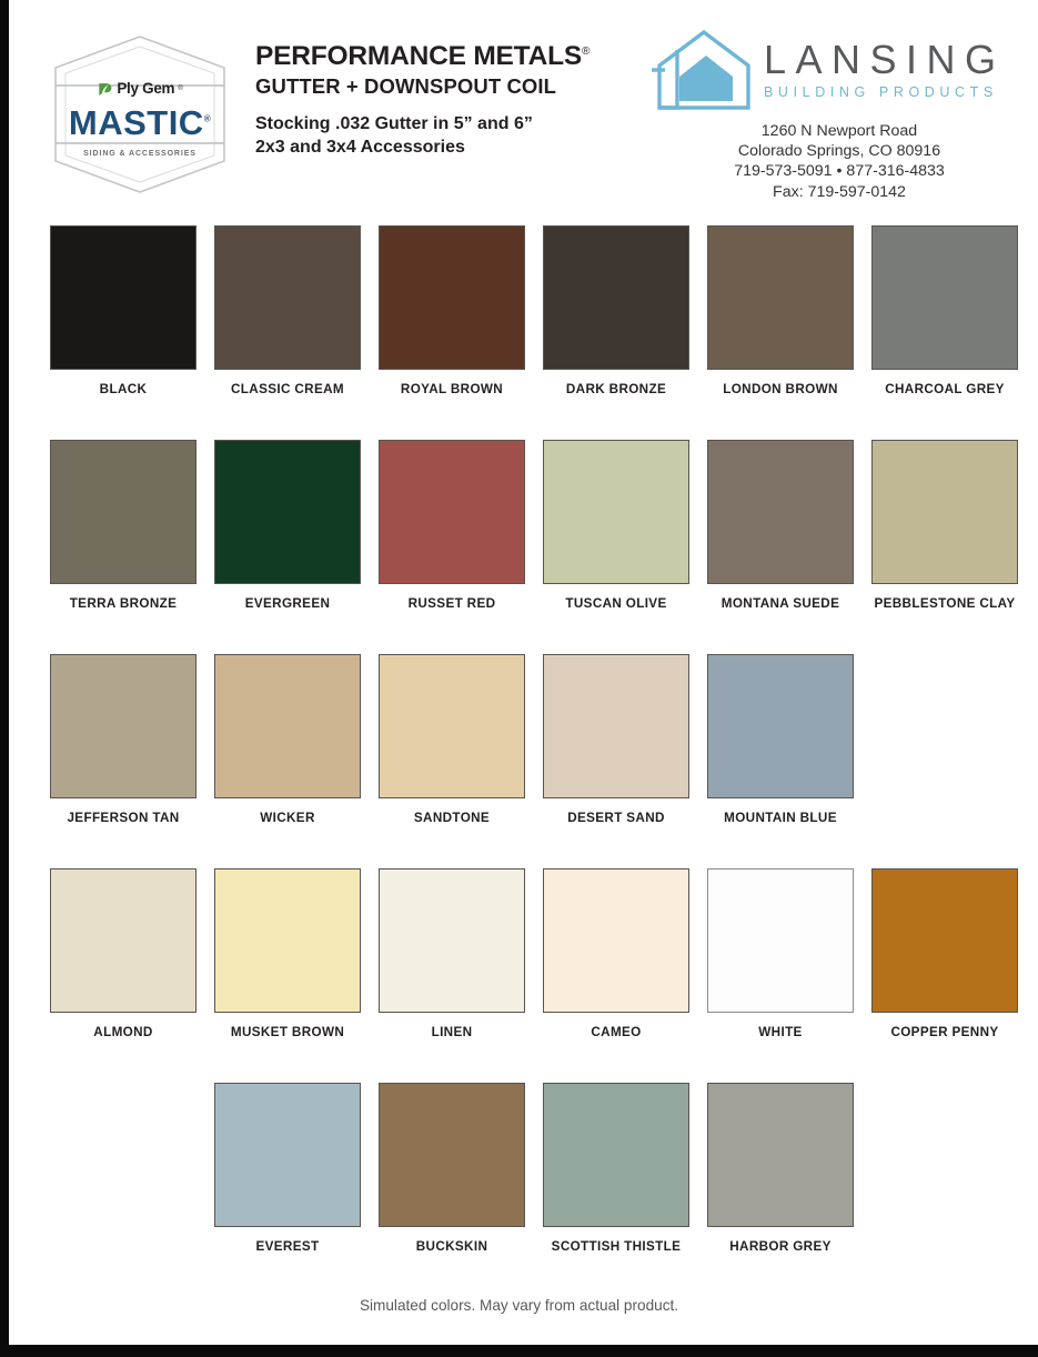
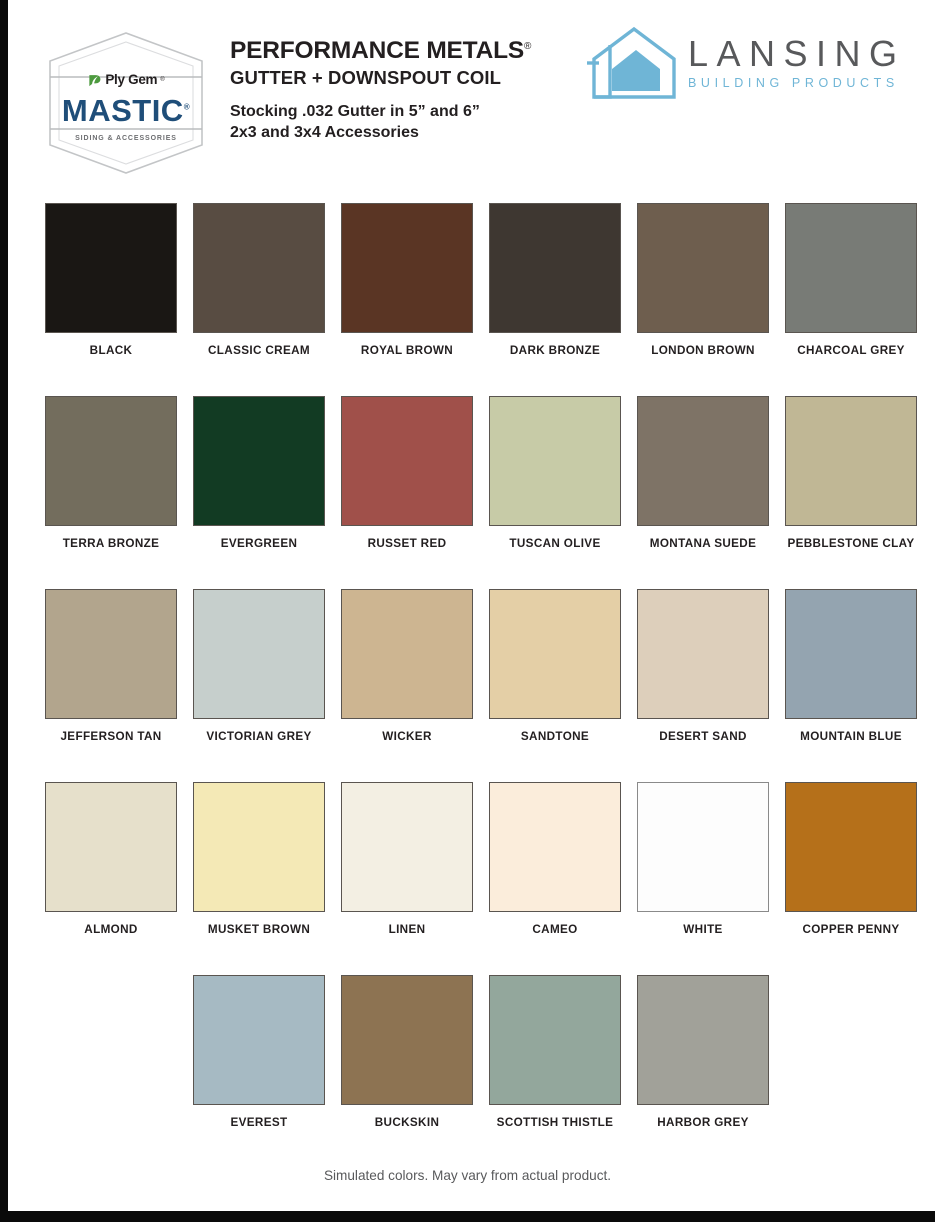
  Ply Gem
  MASTIC®
  PERFORMANCE METALS®
  GUTTER + DOWNSPOUT COIL
  Stocking .032 Gutter in 5” and 6”
  2x3 and 3x4 Accessories
  LANSING
  BUILDING PRODUCTS
- 1260 N Newport Road
- Colorado Springs, CO 80916
- 719-573-5091 • 877-316-4833
- Fax: 719-597-0142
  BLACK
  CLASSIC CREAM
  ROYAL BROWN
  DARK BRONZE
  LONDON BROWN
  CHARCOAL GREY
  TERRA BRONZE
  EVERGREEN
  RUSSET RED
  TUSCAN OLIVE
  MONTANA SUEDE
  PEBBLESTONE CLAY
  JEFFERSON TAN
+ VICTORIAN GREY
  WICKER
  SANDTONE
  DESERT SAND
  MOUNTAIN BLUE
  ALMOND
  MUSKET BROWN
  LINEN
  CAMEO
  WHITE
  COPPER PENNY
  EVEREST
  BUCKSKIN
  SCOTTISH THISTLE
  HARBOR GREY
  Simulated colors. May vary from actual product.
